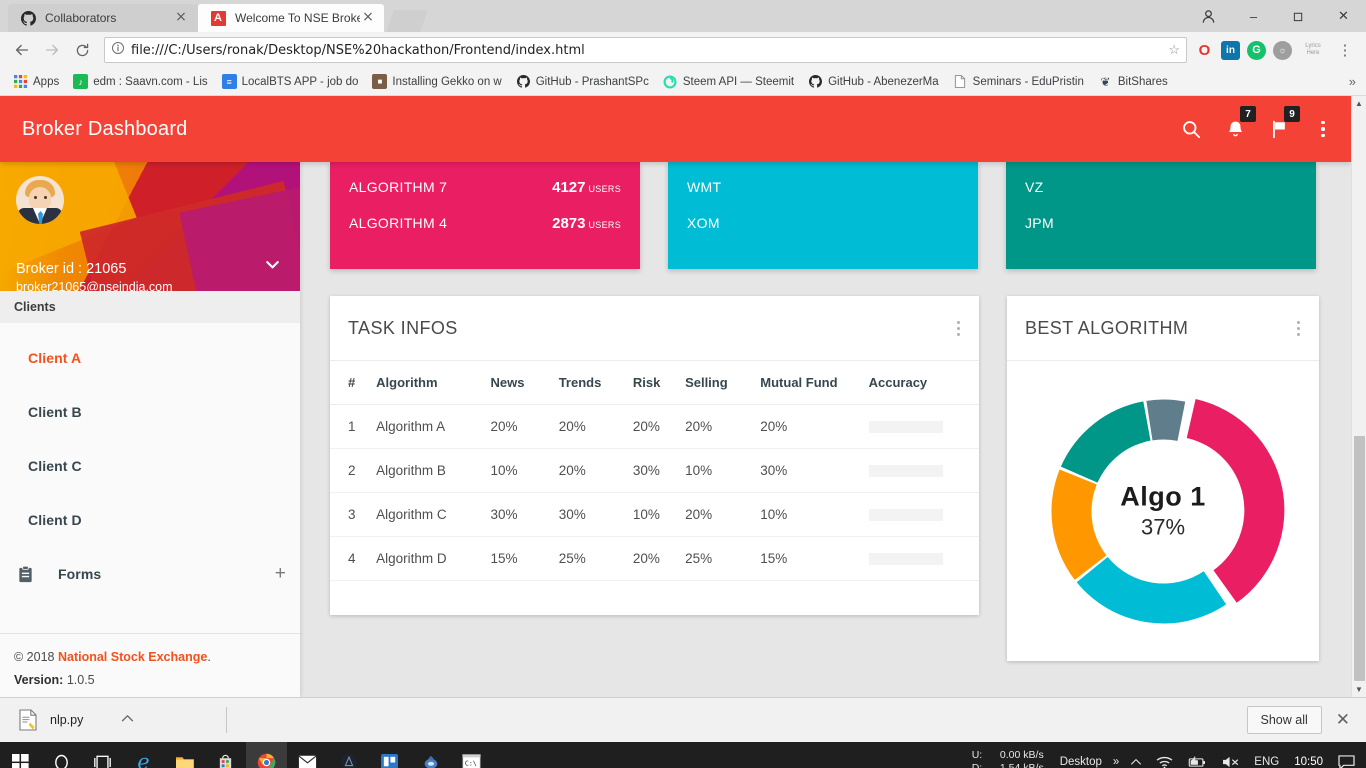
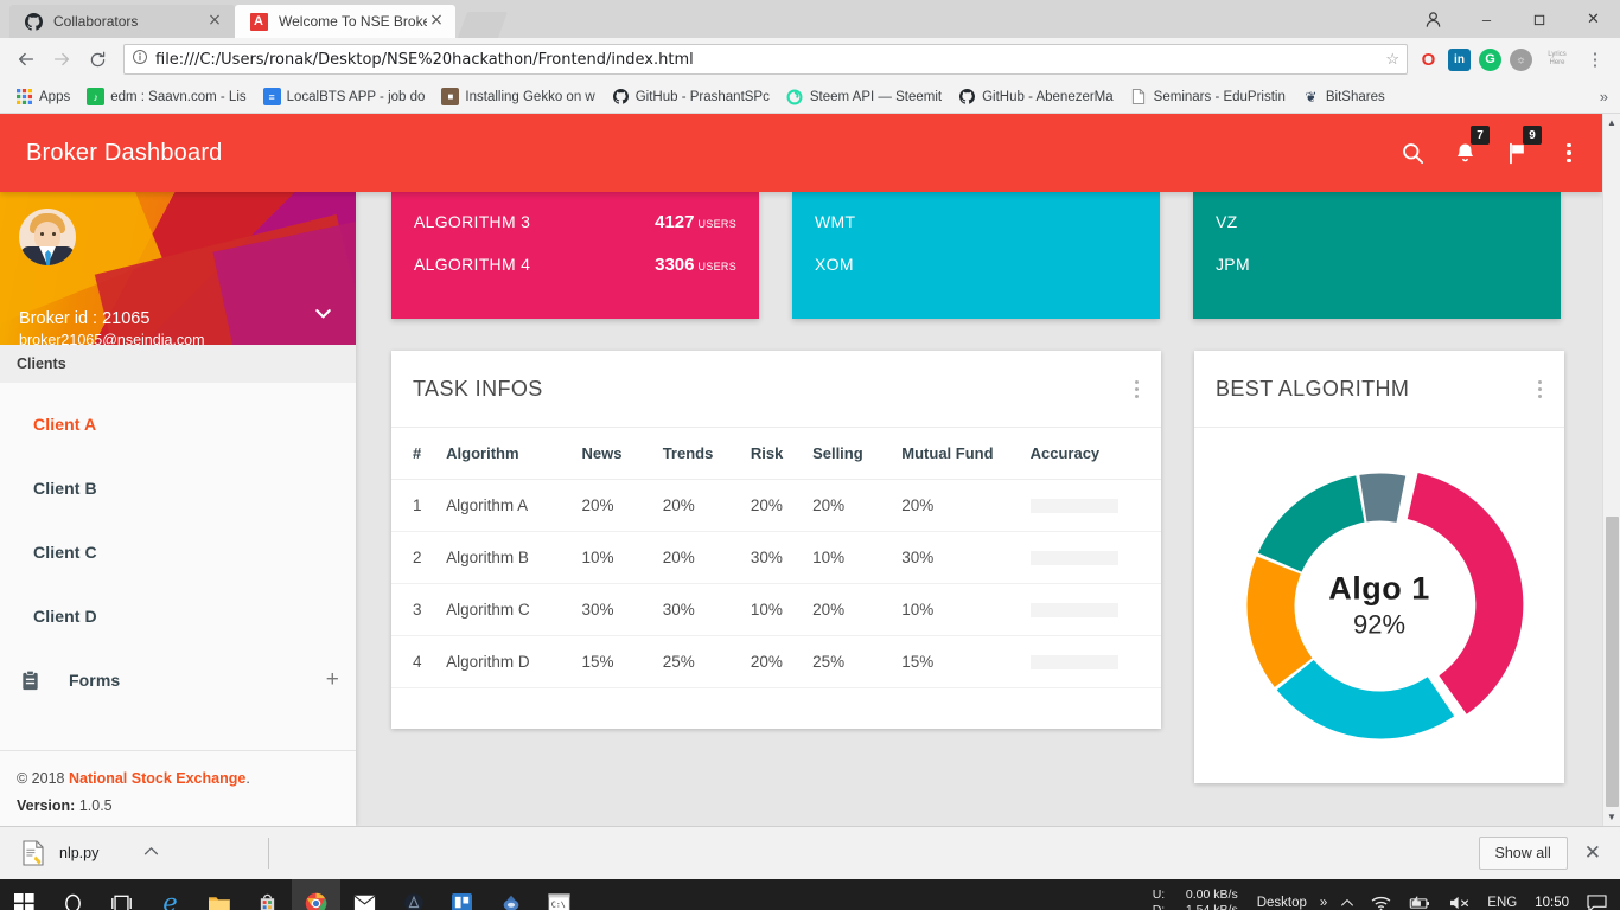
  Collaborators
  ×
  A
  Welcome To NSE Broke
  ×
  –
  ✕
  file:///C:/Users/ronak/Desktop/NSE%20hackathon/Frontend/index.html
  ☆
  O
  in
  G
  ☼
  ⋮
  Apps
  ♪
  edm : Saavn.com - Lis
  ≡
  LocalBTS APP - job do
  ■
  Installing Gekko on w
  GitHub - PrashantSPc
  Steem API — Steemit
  GitHub - AbenezerMa
  Seminars - EduPristin
  ❦
  BitShares
  »
  Broker Dashboard
  7
  9
  Broker id : 21065
  broker21065@nseindia.com
  Clients
  Client A
  Client B
  Client C
  Client D
  Forms
  +
  © 2018 National Stock Exchange.
  Version: 1.0.5
- ALGORITHM 7
+ ALGORITHM 3
  4127 USERS
  ALGORITHM 4
- 2873 USERS
+ 3306 USERS
  WMT
  XOM
  VZ
  JPM
  TASK INFOS
  #	Algorithm	News	Trends	Risk	Selling	Mutual Fund	Accuracy
  1	Algorithm A	20%	20%	20%	20%	20%
  2	Algorithm B	10%	20%	30%	10%	30%
  3	Algorithm C	30%	30%	10%	20%	10%
  4	Algorithm D	15%	25%	20%	25%	15%
  BEST ALGORITHM
  Algo 1
- 37%
+ 92%
  ▲
  ▼
  nlp.py
  Show all
  ✕
  e
  C:\
  U:
  0.00 kB/s
  Desktop
  »
  ENG
  10:50
